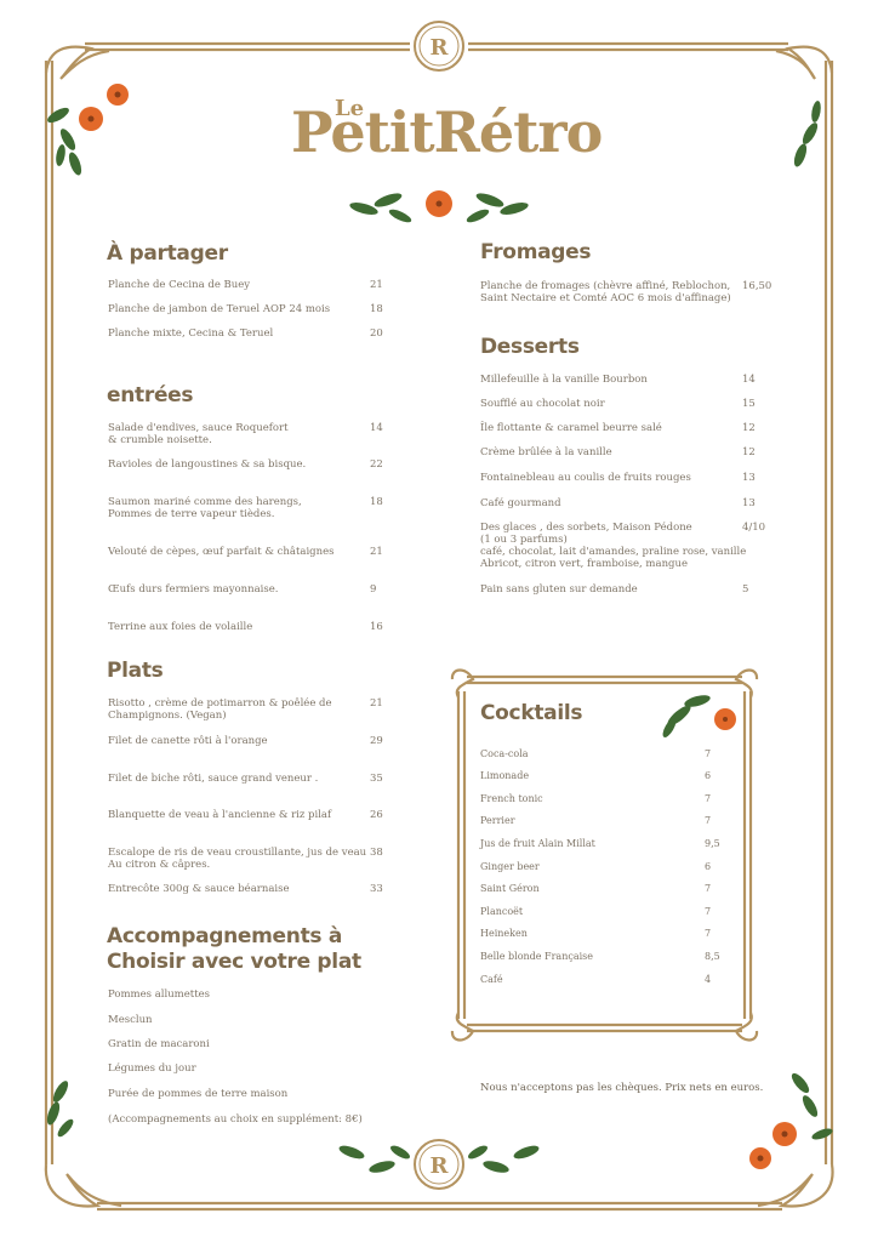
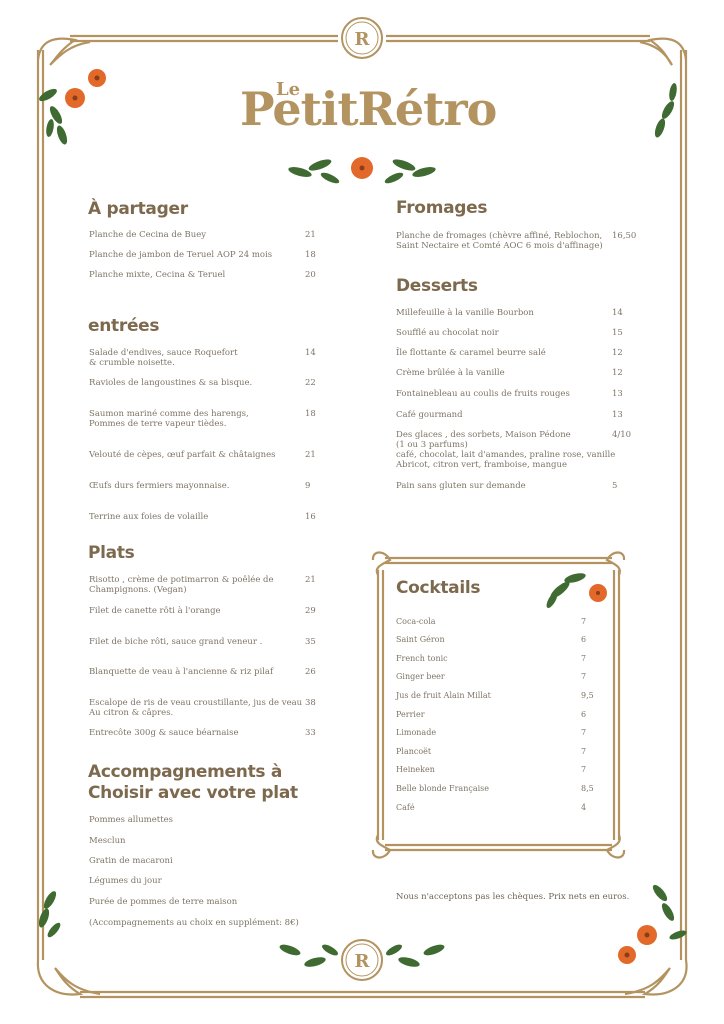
  R
  R
  Le
  PetitRétro
  À partager
  Planche de Cecina de Buey
  21
  Planche de jambon de Teruel AOP 24 mois
  18
  Planche mixte, Cecina & Teruel
  20
  entrées
  Salade d'endives, sauce Roquefort
  & crumble noisette.
  14
  Ravioles de langoustines & sa bisque.
  22
  Saumon mariné comme des harengs,
  Pommes de terre vapeur tièdes.
  18
  Velouté de cèpes, œuf parfait & châtaignes
  21
  Œufs durs fermiers mayonnaise.
  9
  Terrine aux foies de volaille
  16
  Plats
  Risotto , crème de potimarron & poêlée de
  Champignons. (Vegan)
  21
  Filet de canette rôti à l'orange
  29
  Filet de biche rôti, sauce grand veneur .
  35
  Blanquette de veau à l'ancienne & riz pilaf
  26
  Escalope de ris de veau croustillante, jus de veau
  Au citron & câpres.
  38
  Entrecôte 300g & sauce béarnaise
  33
  Accompagnements à
  Choisir avec votre plat
  Pommes allumettes
  Mesclun
  Gratin de macaroni
  Légumes du jour
  Purée de pommes de terre maison
  (Accompagnements au choix en supplément: 8€)
  Fromages
  Planche de fromages (chèvre affiné, Reblochon,
  Saint Nectaire et Comté AOC 6 mois d'affinage)
  16,50
  Desserts
  Millefeuille à la vanille Bourbon
  14
  Soufflé au chocolat noir
  15
  Île flottante & caramel beurre salé
  12
  Crème brûlée à la vanille
  12
  Fontainebleau au coulis de fruits rouges
  13
  Café gourmand
  13
  Des glaces , des sorbets, Maison Pédone
  (1 ou 3 parfums)
  café, chocolat, lait d'amandes, praline rose, vanille
  Abricot, citron vert, framboise, mangue
  4/10
  Pain sans gluten sur demande
  5
  Cocktails
  Coca-cola
  7
- Limonade
+ Saint Géron
  6
  French tonic
  7
- Perrier
+ Ginger beer
  7
  Jus de fruit Alain Millat
  9,5
- Ginger beer
+ Perrier
  6
- Saint Géron
+ Limonade
  7
  Plancoët
  7
  Heineken
  7
  Belle blonde Française
  8,5
  Café
  4
  Nous n'acceptons pas les chèques. Prix nets en euros.
